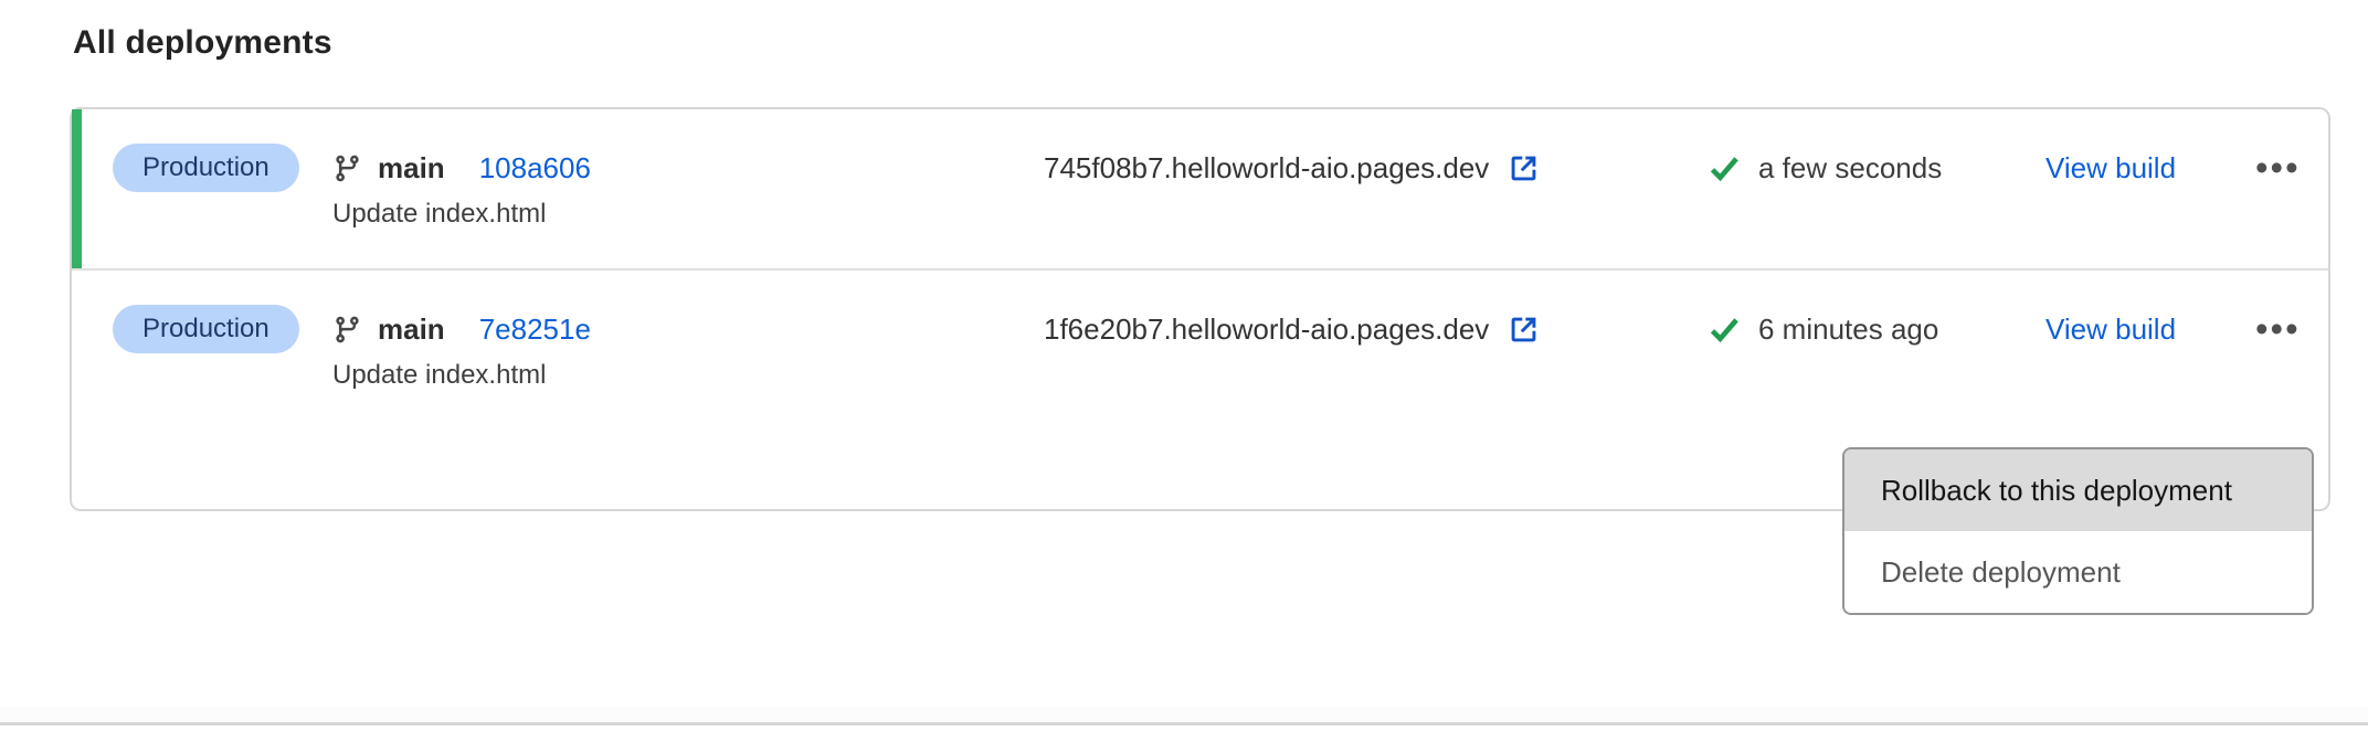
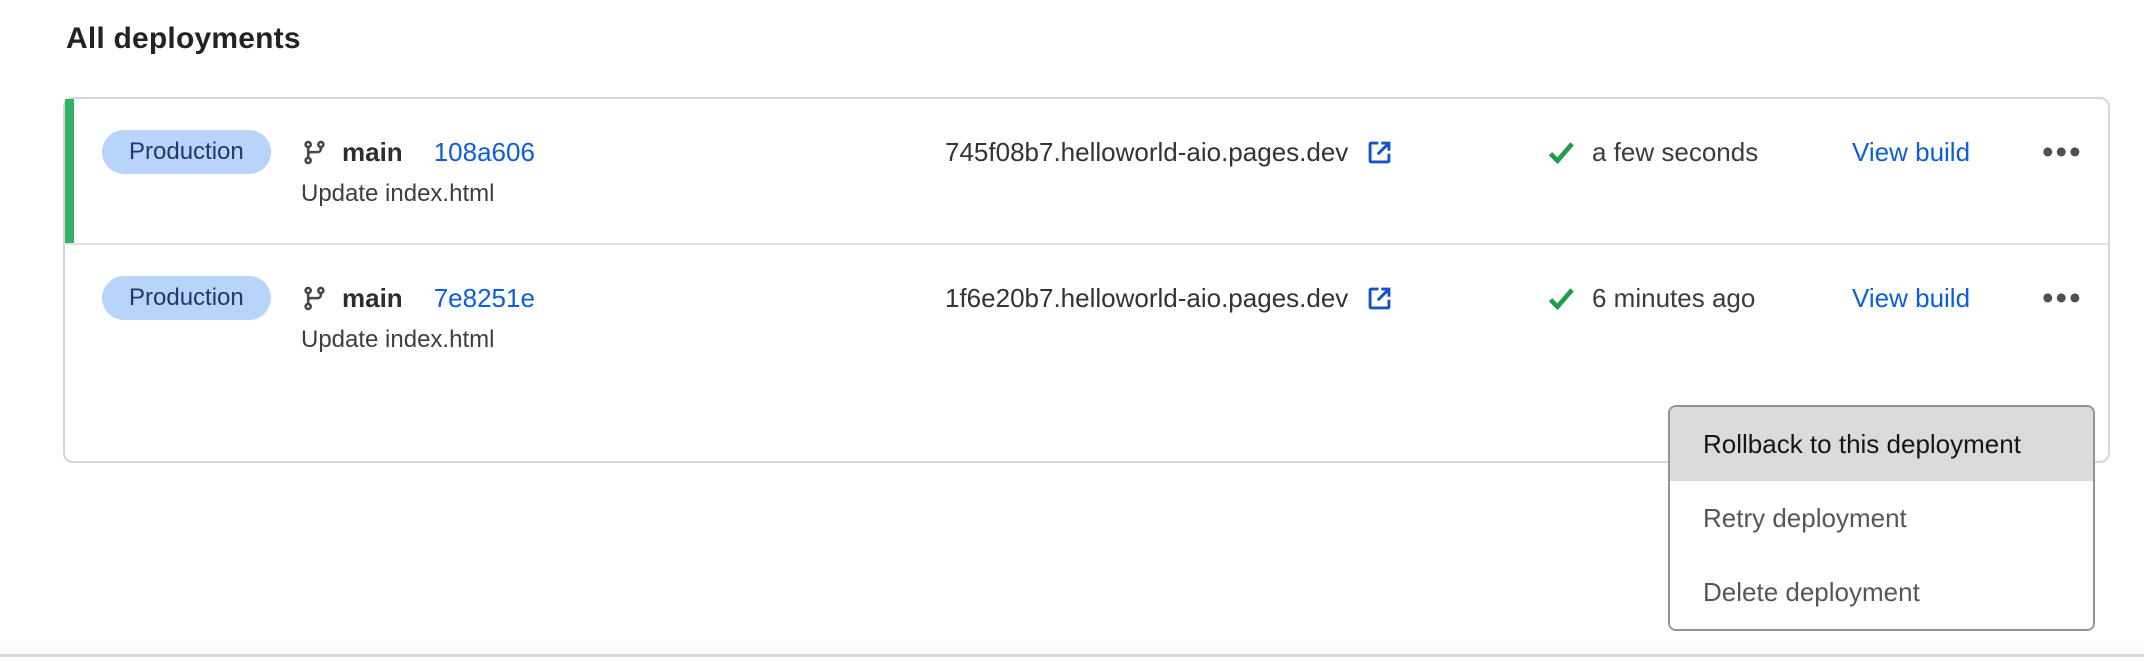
  All deployments
  Production
  main
  108a606
  Update index.html
  745f08b7.helloworld-aio.pages.dev
  a few seconds
  View build
  •••
  Production
  main
  7e8251e
  Update index.html
  1f6e20b7.helloworld-aio.pages.dev
  6 minutes ago
  View build
  •••
  Rollback to this deployment
+ Retry deployment
  Delete deployment
